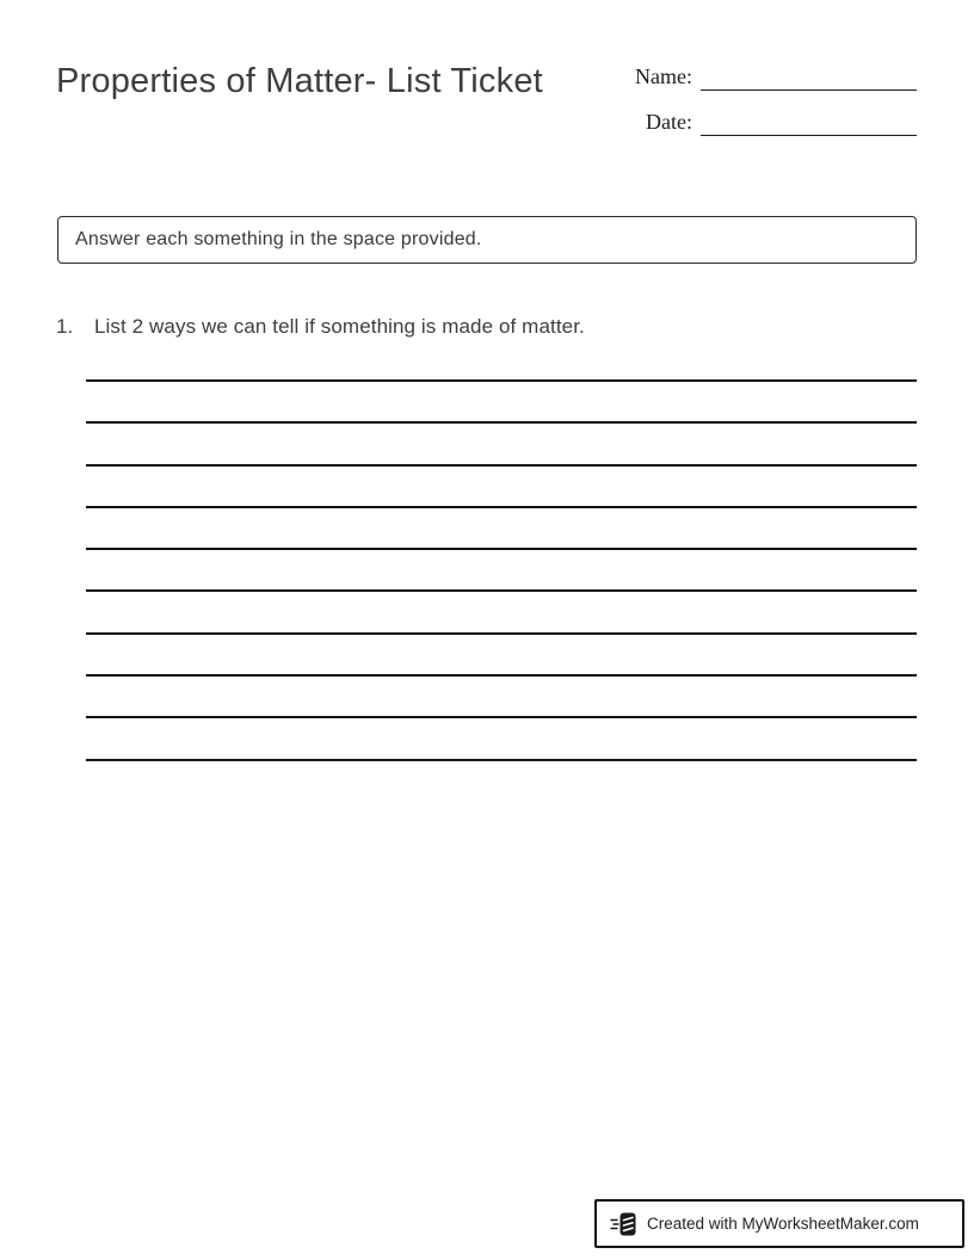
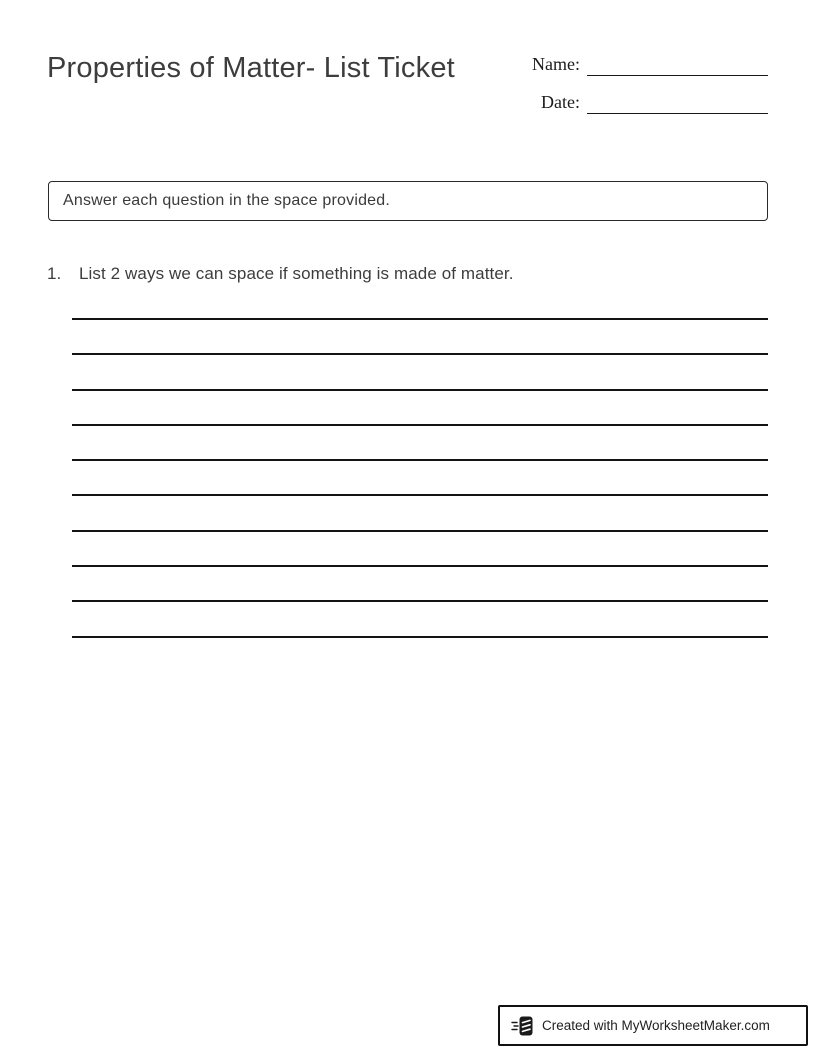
  Properties of Matter- List Ticket
  Name:
  Date:
- Answer each something in the space provided.
+ Answer each question in the space provided.
  1.
- List 2 ways we can tell if something is made of matter.
+ List 2 ways we can space if something is made of matter.
  Created with MyWorksheetMaker.com
